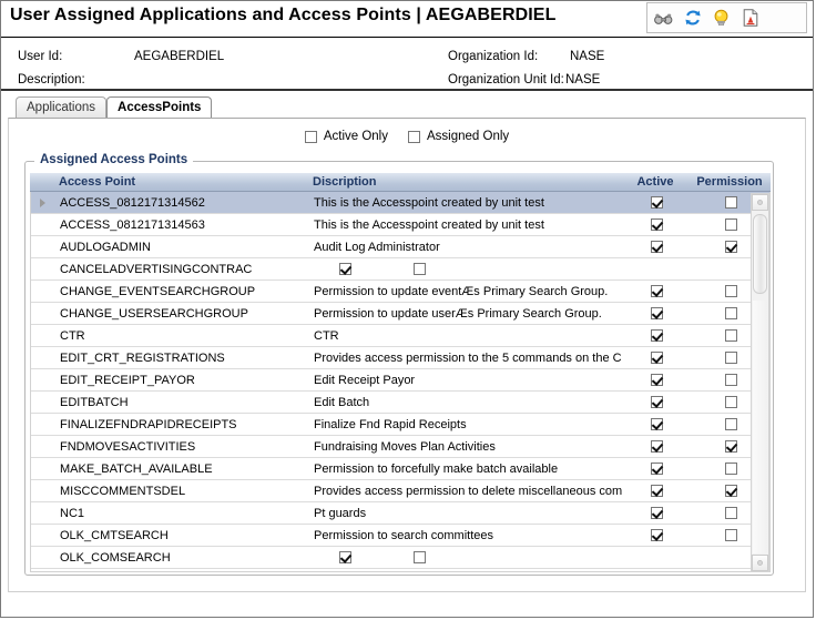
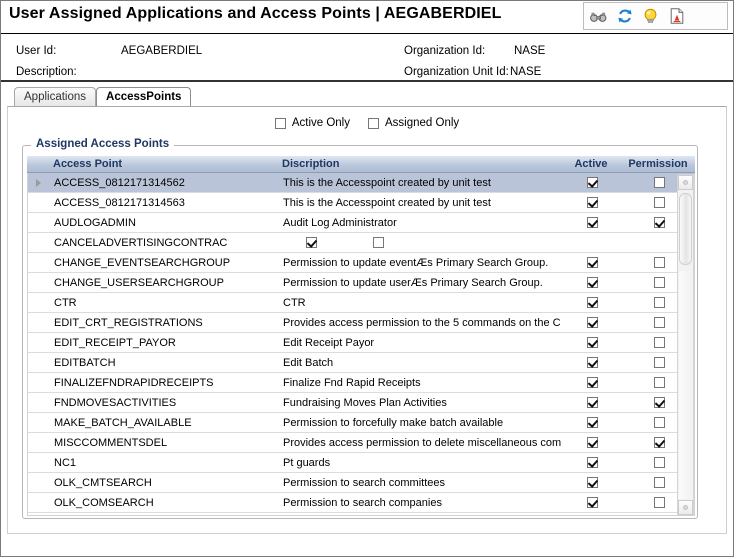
  User Assigned Applications and Access Points | AEGABERDIEL
  User Id:
  AEGABERDIEL
  Description:
  Organization Id:
  NASE
  Organization Unit Id:
  NASE
  Applications AccessPoints
  Active Only
  Assigned Only
  Assigned Access Points
  Access Point
  Discription
  Active
  Permission
  ACCESS_0812171314562
  This is the Accesspoint created by unit test
  ACCESS_0812171314563
  This is the Accesspoint created by unit test
  AUDLOGADMIN
  Audit Log Administrator
  CANCELADVERTISINGCONTRAC
  CHANGE_EVENTSEARCHGROUP
  Permission to update eventÆs Primary Search Group.
  CHANGE_USERSEARCHGROUP
  Permission to update userÆs Primary Search Group.
  CTR
  CTR
  EDIT_CRT_REGISTRATIONS
  Provides access permission to the 5 commands on the C
  EDIT_RECEIPT_PAYOR
  Edit Receipt Payor
  EDITBATCH
  Edit Batch
  FINALIZEFNDRAPIDRECEIPTS
  Finalize Fnd Rapid Receipts
  FNDMOVESACTIVITIES
  Fundraising Moves Plan Activities
  MAKE_BATCH_AVAILABLE
  Permission to forcefully make batch available
  MISCCOMMENTSDEL
  Provides access permission to delete miscellaneous com
  NC1
  Pt guards
  OLK_CMTSEARCH
  Permission to search committees
  OLK_COMSEARCH
+ Permission to search companies
